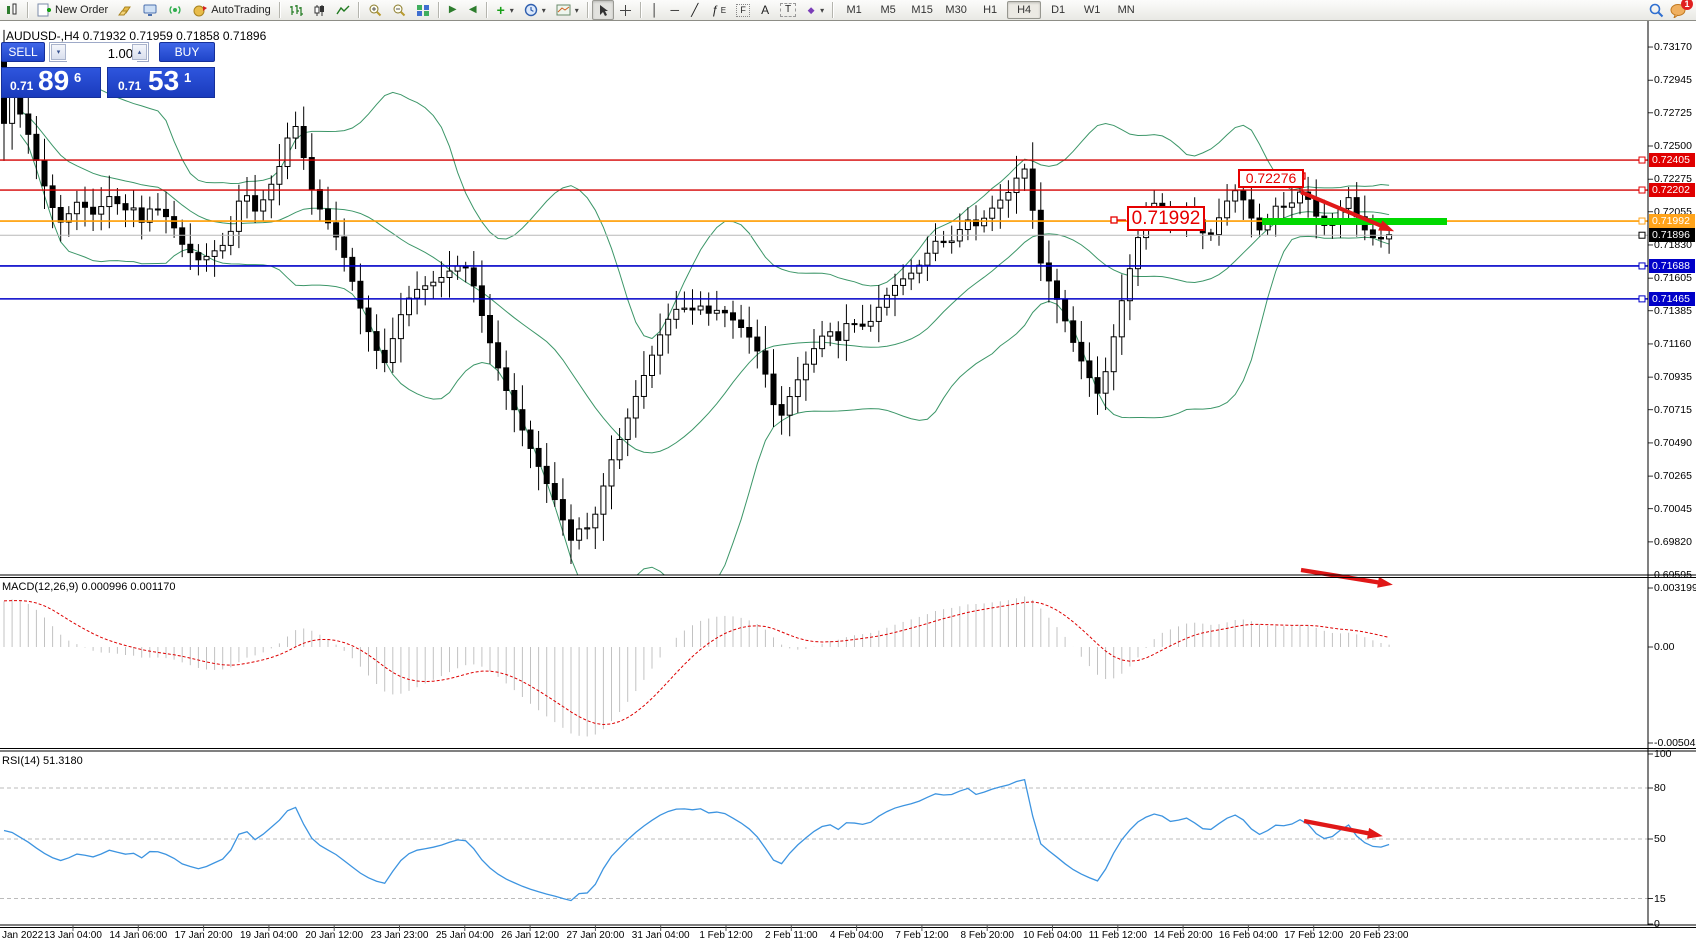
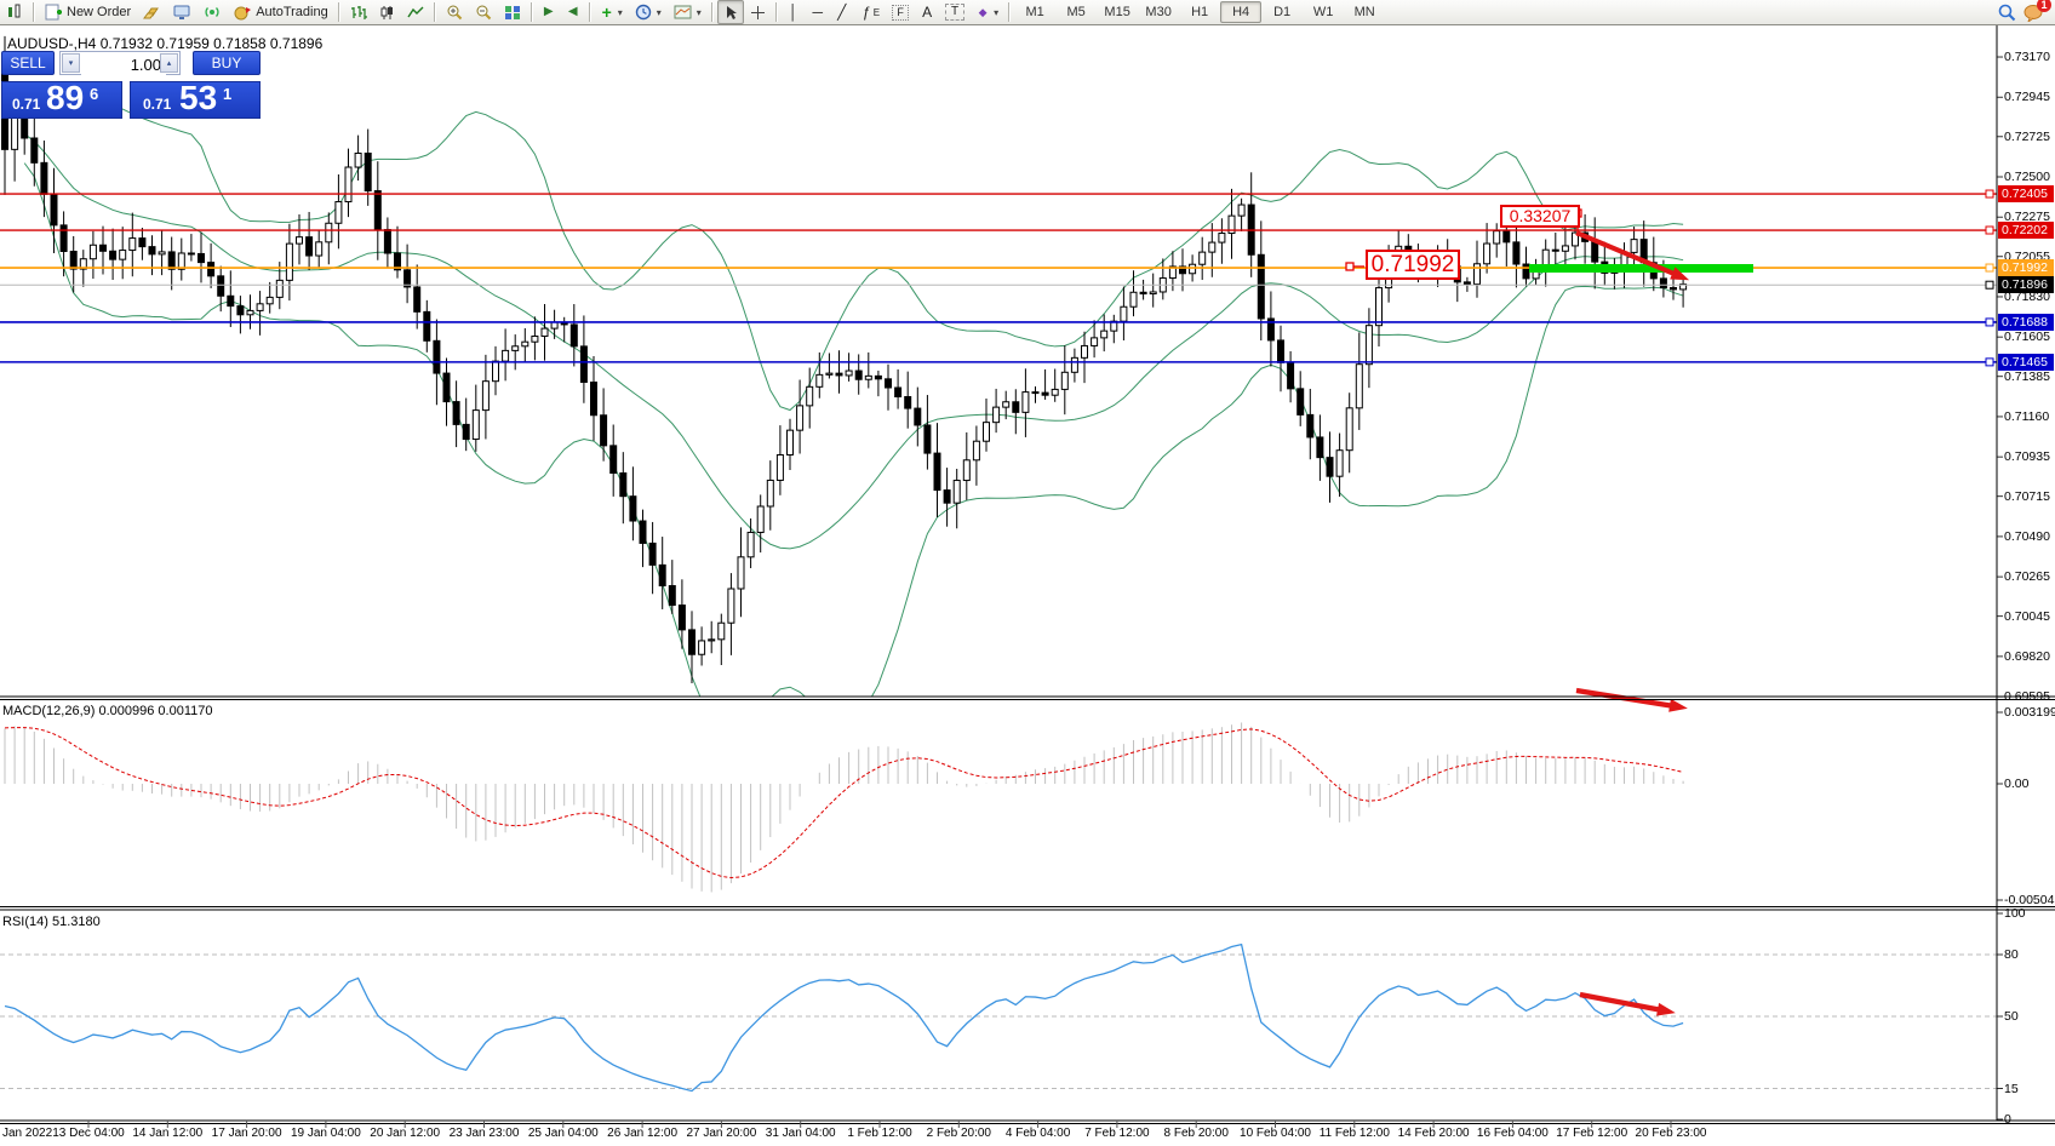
  New Order
  AutoTrading
  ▶
  ◀
  +
  ▾
  ▾
  ▾
  │
  ─
  ╱
  ƒ
  E
  F
  A
  T
  ◆
  ▾
  M1
  M5
  M15
  M30
  H1
  H4
  D1
  W1
  MN
  1
  AUDUSD-,H4 0.71932 0.71959 0.71858 0.71896
  SELL
  1.00
  BUY
  0.71
  89
  6
  0.71
  53
  1
  MACD(12,26,9) 0.000996 0.001170
  RSI(14) 51.3180
  0.72405
  0.72202
  0.71992
  0.71896
  0.71688
  0.71465
  0.73170
  0.72945
  0.72725
  0.72500
  0.72275
  0.72055
  0.71830
  0.71605
  0.71385
  0.71160
  0.70935
  0.70715
  0.70490
  0.70265
  0.70045
  0.69820
  0.69595
  0.003199
  0.00
  -0.00504
  100
  80
  50
  15
  0
- 0.72276
+ 0.33207
  0.71992
  Jan 2022
- 13 Jan 04:00
+ 13 Dec 04:00
- 14 Jan 06:00
+ 14 Jan 12:00
  17 Jan 20:00
  19 Jan 04:00
  20 Jan 12:00
  23 Jan 23:00
  25 Jan 04:00
  26 Jan 12:00
  27 Jan 20:00
  31 Jan 04:00
  1 Feb 12:00
- 2 Feb 11:00
+ 2 Feb 20:00
  4 Feb 04:00
  7 Feb 12:00
  8 Feb 20:00
  10 Feb 04:00
  11 Feb 12:00
  14 Feb 20:00
  16 Feb 04:00
  17 Feb 12:00
  20 Feb 23:00
